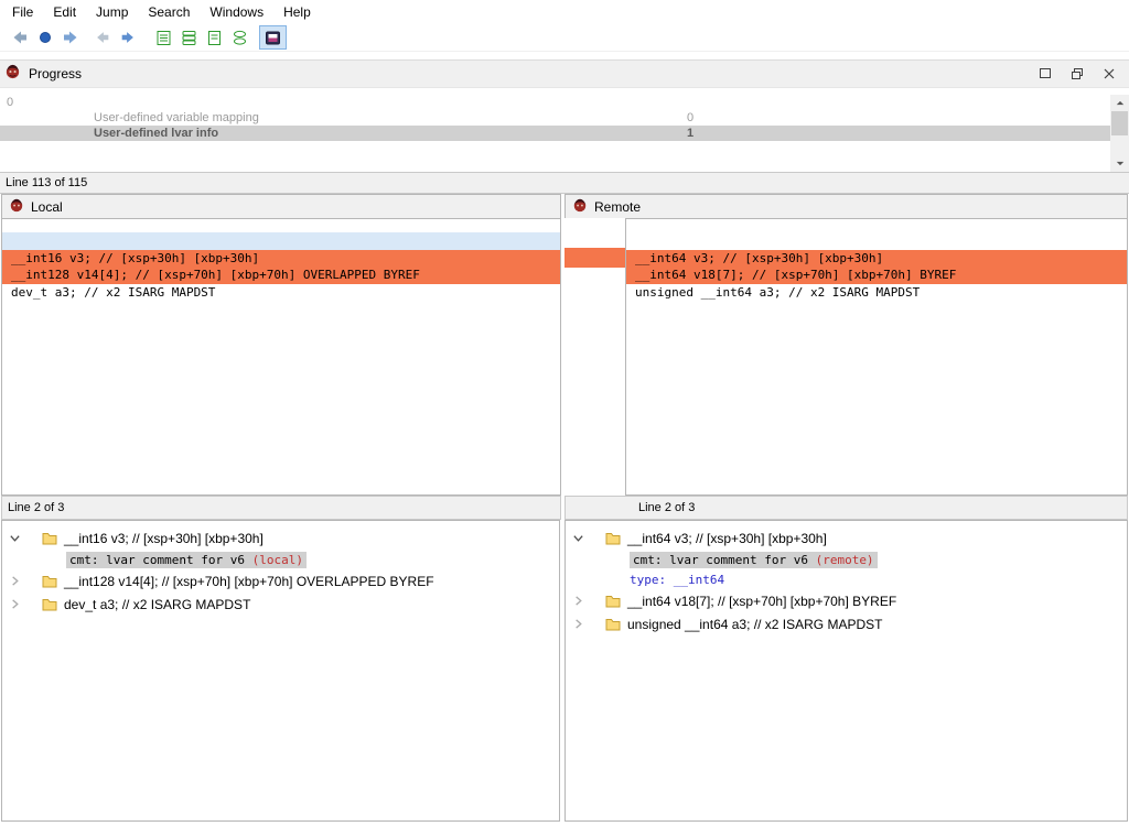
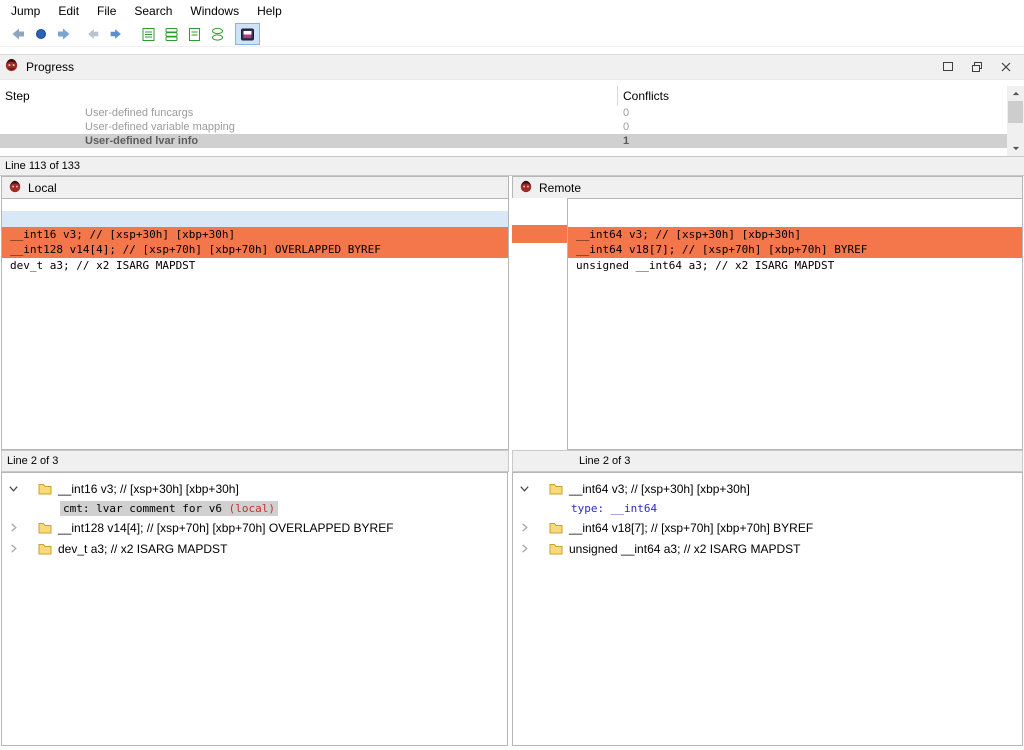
- File
+ Jump
  Edit
- Jump
+ File
  Search
  Windows
  Help
  Progress
+ Step
+ Conflicts
+ User-defined funcargs
  0
  User-defined variable mapping
  0
  User-defined lvar info
  1
- Line 113 of 115
+ Line 113 of 133
  Local
  Remote
  __int16 v3; // [xsp+30h] [xbp+30h]
  __int128 v14[4]; // [xsp+70h] [xbp+70h] OVERLAPPED BYREF
  dev_t a3; // x2 ISARG MAPDST
  __int64 v3; // [xsp+30h] [xbp+30h]
  __int64 v18[7]; // [xsp+70h] [xbp+70h] BYREF
  unsigned __int64 a3; // x2 ISARG MAPDST
  Line 2 of 3
  Line 2 of 3
  __int16 v3; // [xsp+30h] [xbp+30h]
  cmt: lvar comment for v6 (local)
  __int128 v14[4]; // [xsp+70h] [xbp+70h] OVERLAPPED BYREF
  dev_t a3; // x2 ISARG MAPDST
  __int64 v3; // [xsp+30h] [xbp+30h]
- cmt: lvar comment for v6 (remote)
  type: __int64
  __int64 v18[7]; // [xsp+70h] [xbp+70h] BYREF
  unsigned __int64 a3; // x2 ISARG MAPDST
